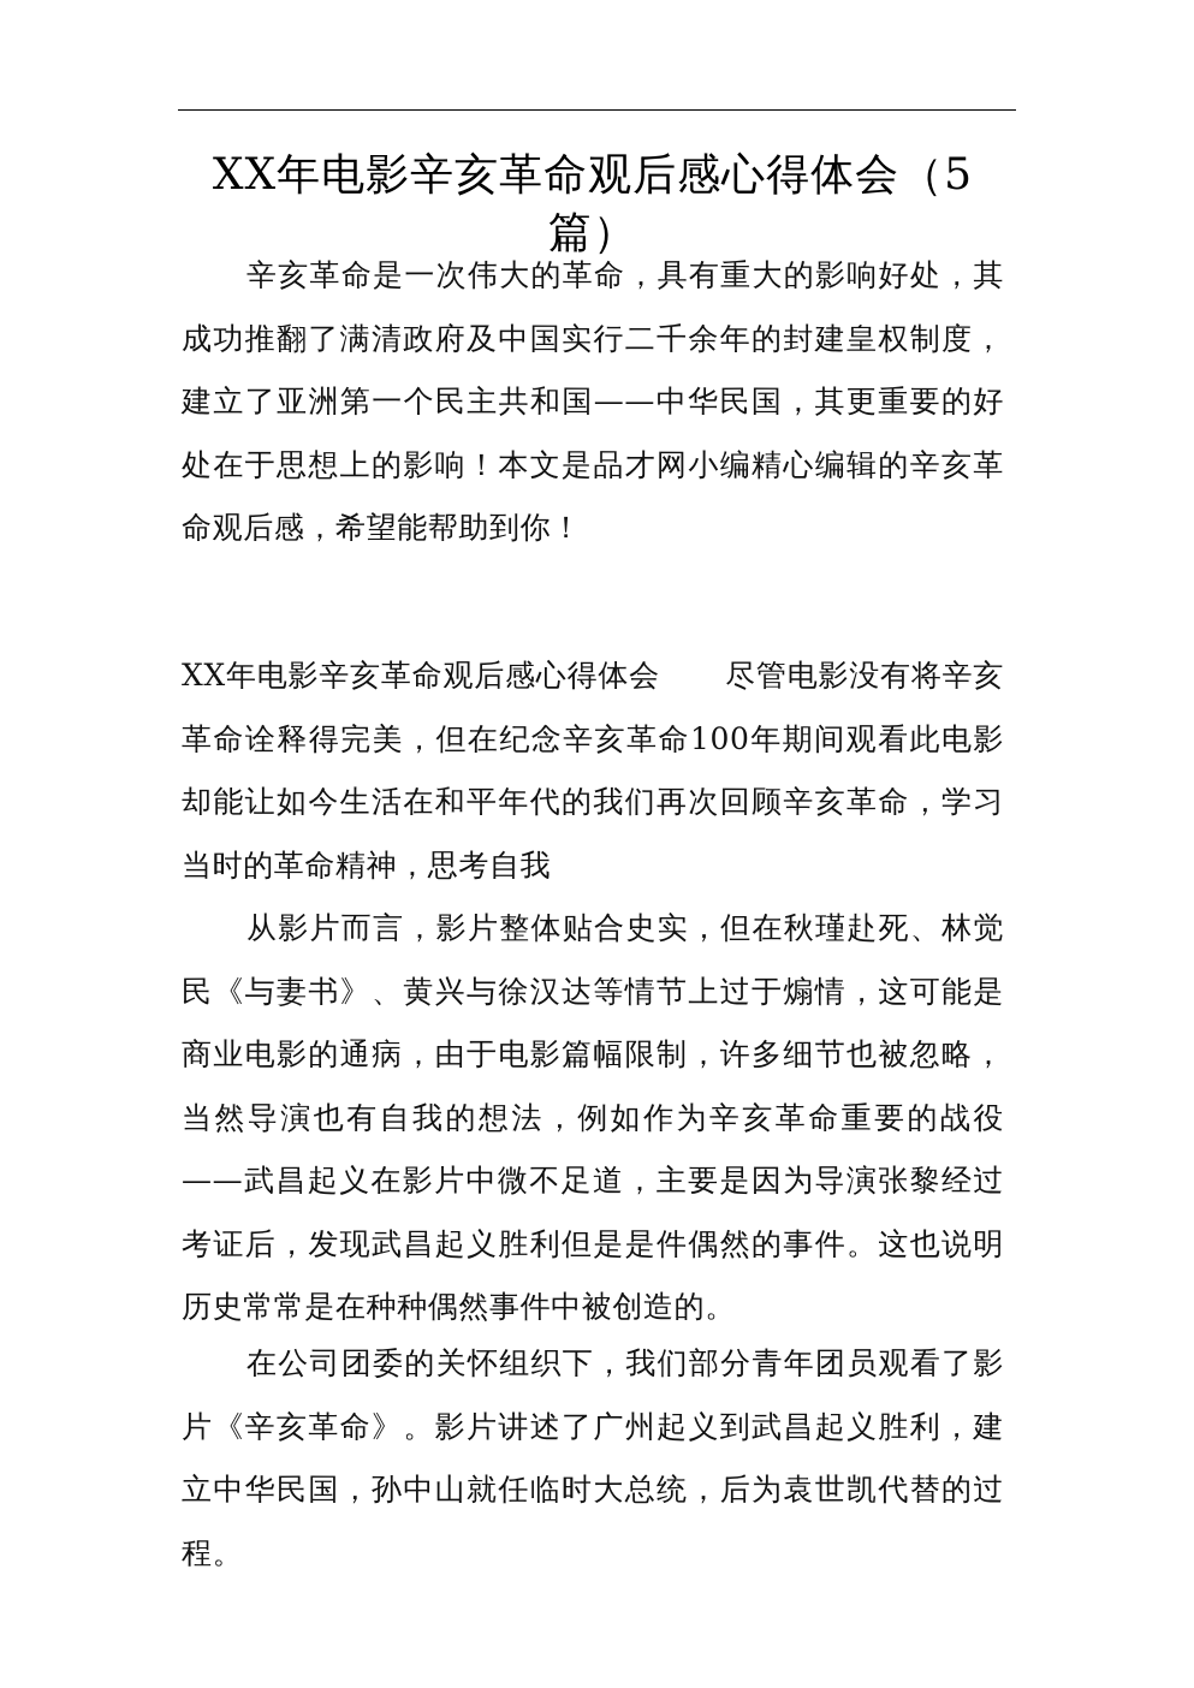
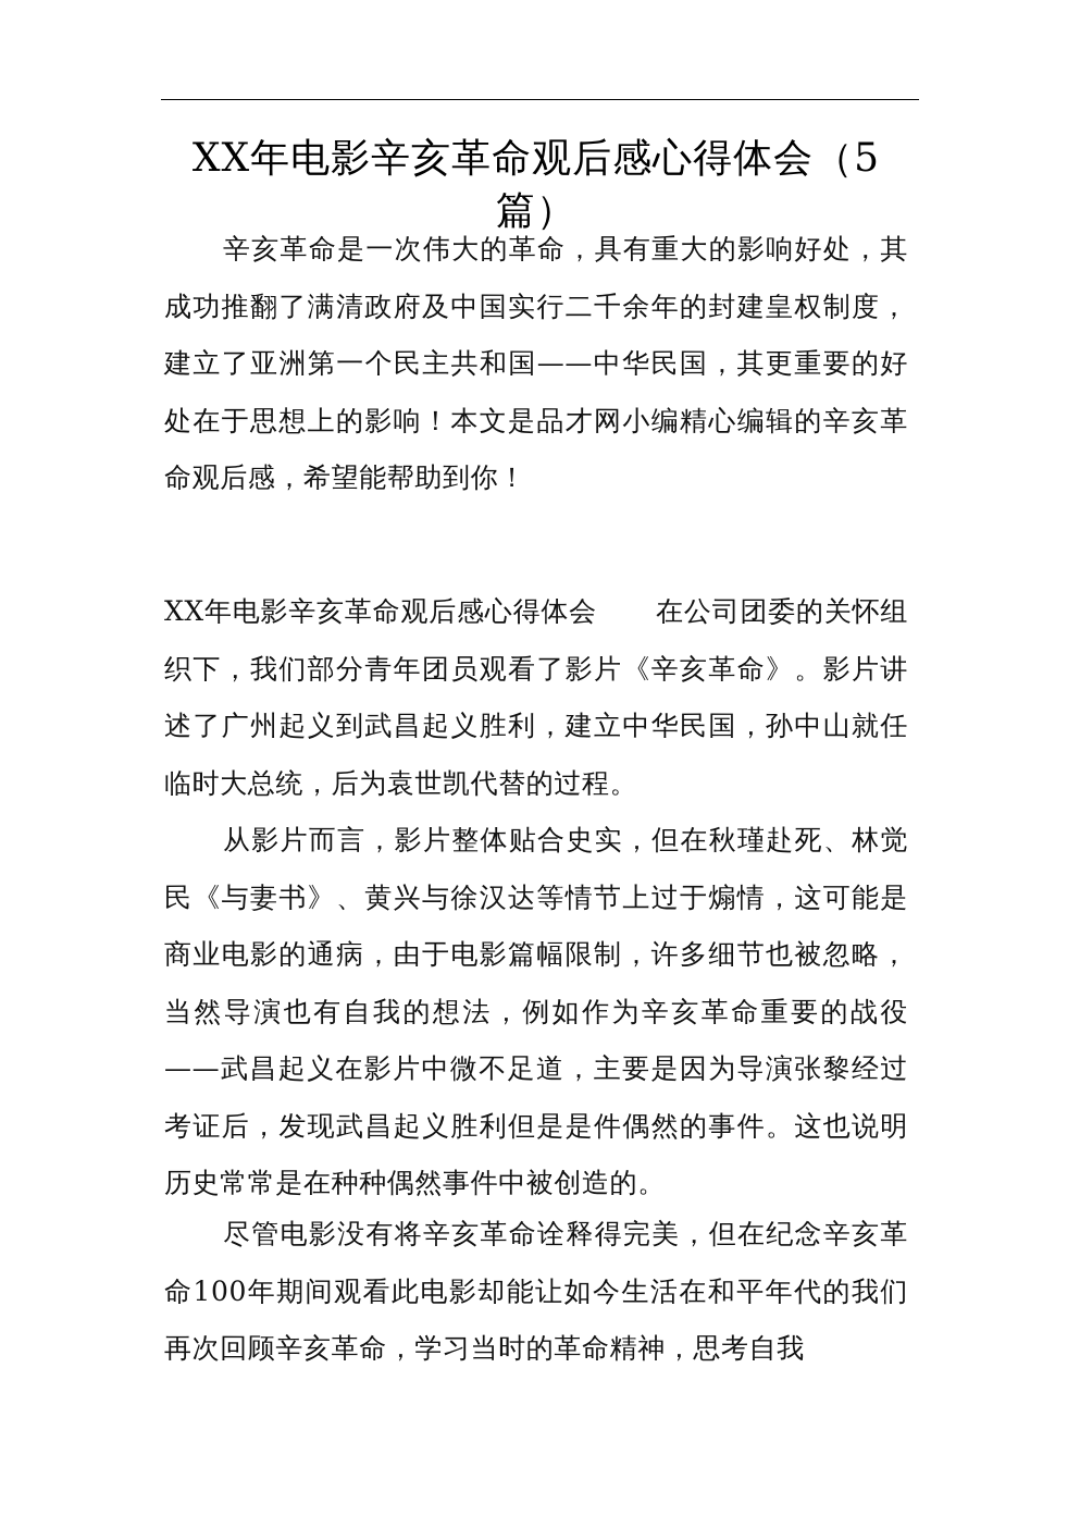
  XX年电影辛亥革命观后感心得体会（5篇）
  辛亥革命是一次伟大的革命，具有重大的影响好处，其成功推翻了满清政府及中国实行二千余年的封建皇权制度，建立了亚洲第一个民主共和国——中华民国，其更重要的好处在于思想上的影响！本文是品才网小编精心编辑的辛亥革命观后感，希望能帮助到你！
- XX年电影辛亥革命观后感心得体会 尽管电影没有将辛亥革命诠释得完美，但在纪念辛亥革命100年期间观看此电影却能让如今生活在和平年代的我们再次回顾辛亥革命，学习当时的革命精神，思考自我
+ XX年电影辛亥革命观后感心得体会 在公司团委的关怀组织下，我们部分青年团员观看了影片《辛亥革命》。影片讲述了广州起义到武昌起义胜利，建立中华民国，孙中山就任临时大总统，后为袁世凯代替的过程。
  从影片而言，影片整体贴合史实，但在秋瑾赴死、林觉民《与妻书》、黄兴与徐汉达等情节上过于煽情，这可能是商业电影的通病，由于电影篇幅限制，许多细节也被忽略，当然导演也有自我的想法，例如作为辛亥革命重要的战役——武昌起义在影片中微不足道，主要是因为导演张黎经过考证后，发现武昌起义胜利但是是件偶然的事件。这也说明历史常常是在种种偶然事件中被创造的。
- 在公司团委的关怀组织下，我们部分青年团员观看了影片《辛亥革命》。影片讲述了广州起义到武昌起义胜利，建立中华民国，孙中山就任临时大总统，后为袁世凯代替的过程。
+ 尽管电影没有将辛亥革命诠释得完美，但在纪念辛亥革命100年期间观看此电影却能让如今生活在和平年代的我们再次回顾辛亥革命，学习当时的革命精神，思考自我
